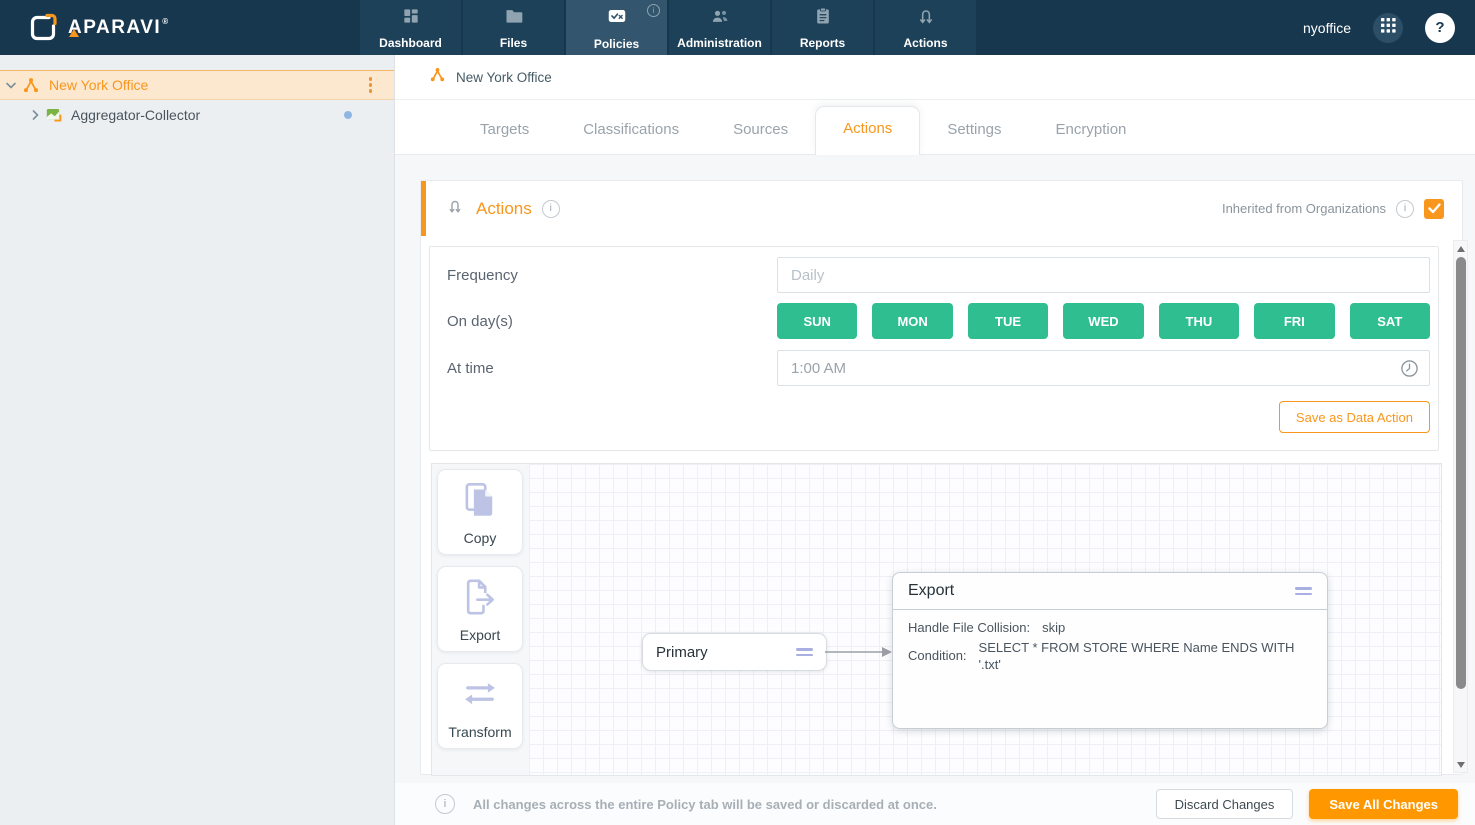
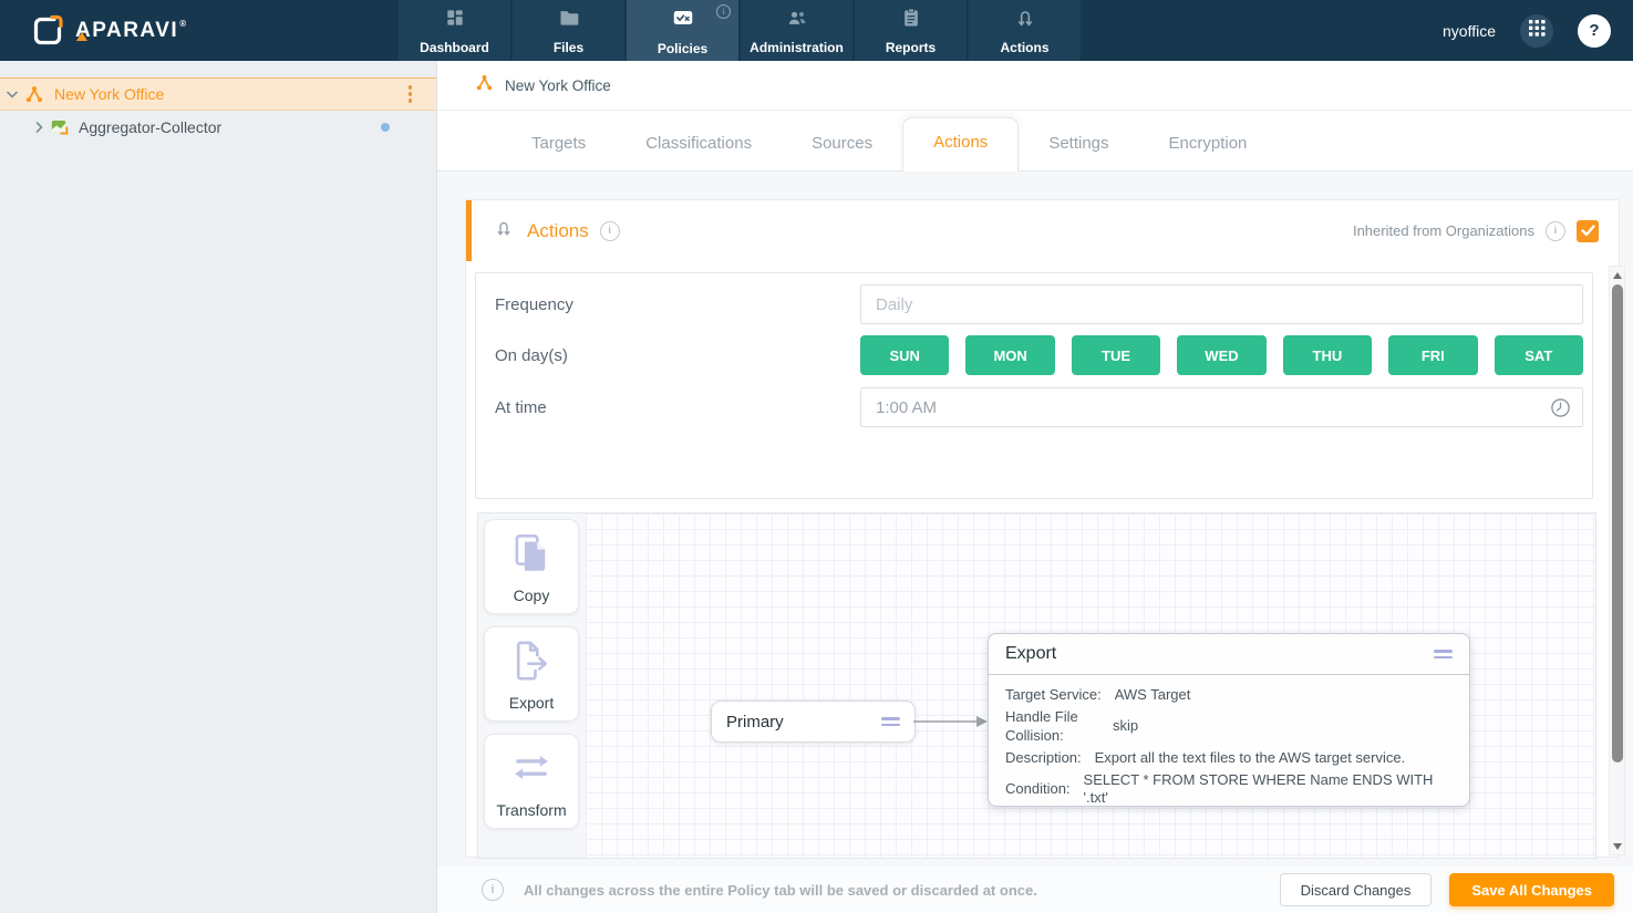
  APARAVI®
  Dashboard
  Files
  i
  Policies
  Administration
  Reports
  Actions
  nyoffice
  ?
  New York Office
  Aggregator-Collector
  New York Office
  Targets
  Classifications
  Sources
  Actions
  Settings
  Encryption
  Actions
  i
  Inherited from Organizations
  i
  Frequency
  Daily
  On day(s)
  SUN
  MON
  TUE
  WED
  THU
  FRI
  SAT
  At time
  1:00 AM
- Save as Data Action
  Copy
  Export
  Transform
  Primary
  Export
+ Target Service:
+ AWS Target
  Handle File Collision:
  skip
+ Description:
+ Export all the text files to the AWS target service.
  Condition:
  SELECT * FROM STORE WHERE Name ENDS WITH '.txt'
  i
  All changes across the entire Policy tab will be saved or discarded at once.
  Discard Changes
  Save All Changes
